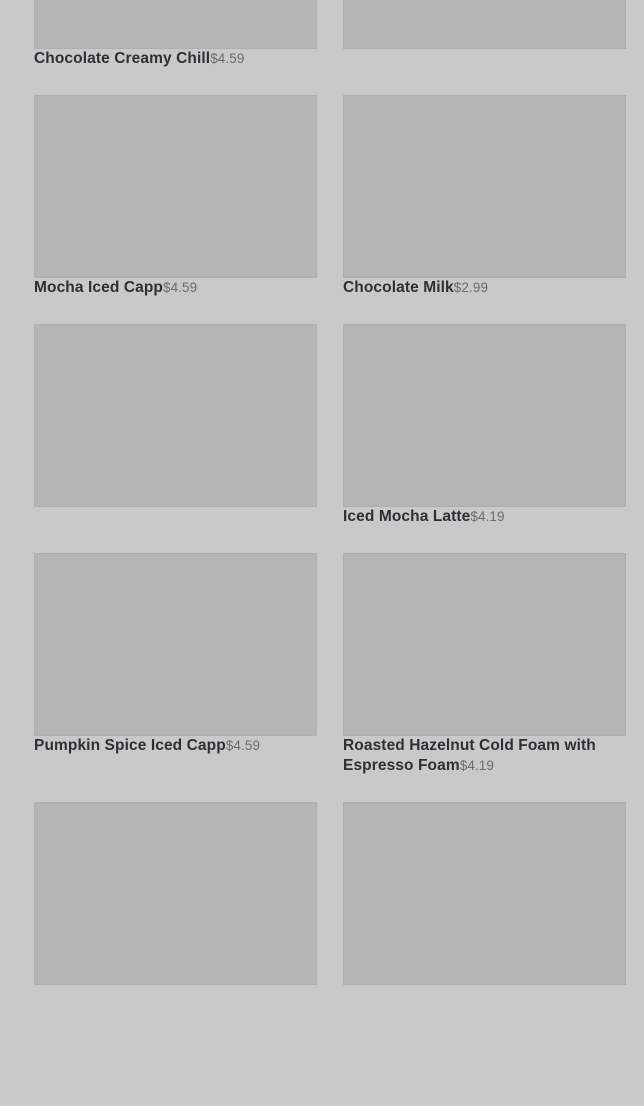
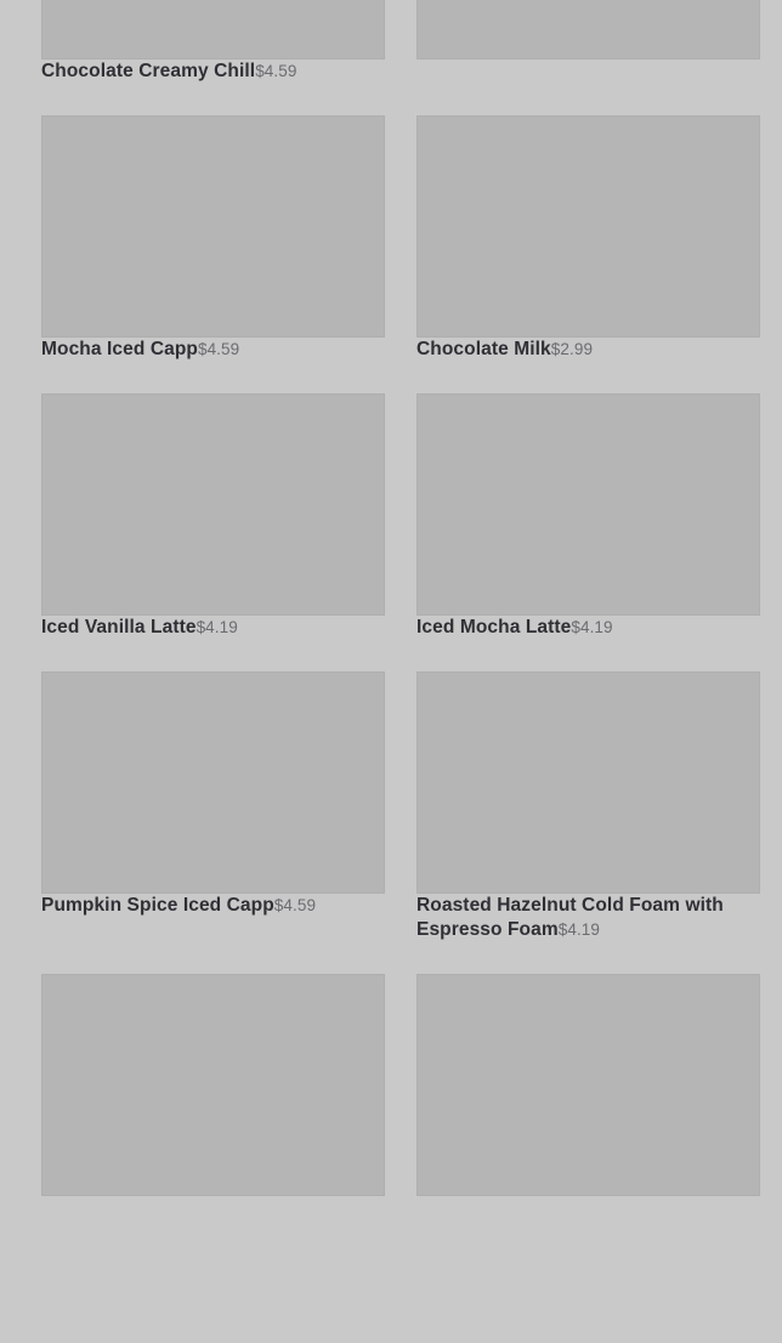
  Chocolate Creamy Chill$4.59
  Mocha Iced Capp$4.59
  Chocolate Milk$2.99
+ Iced Vanilla Latte$4.19
  Iced Mocha Latte$4.19
  Pumpkin Spice Iced Capp$4.59
  Roasted Hazelnut Cold Foam with Espresso Foam$4.19
